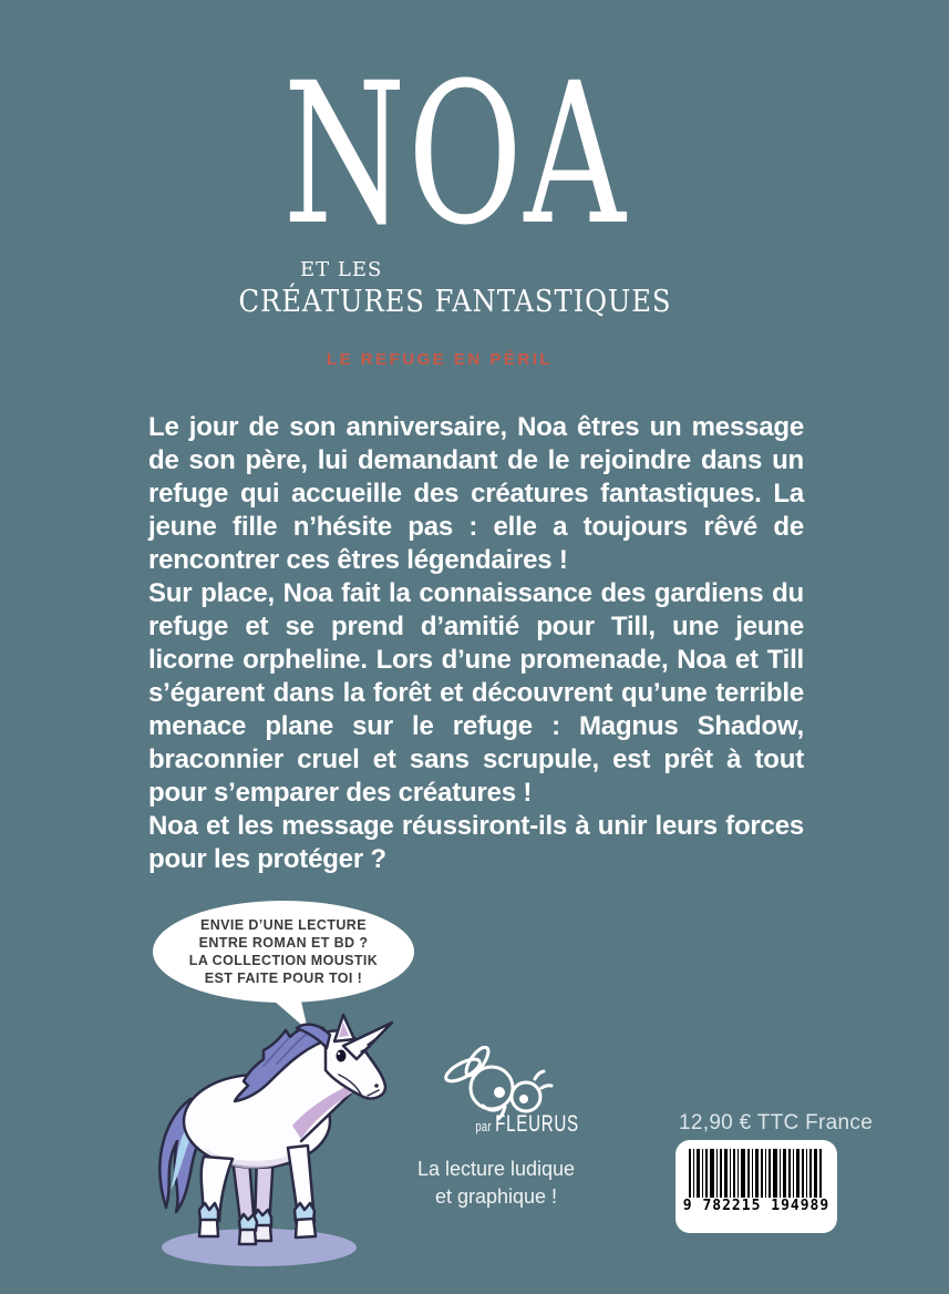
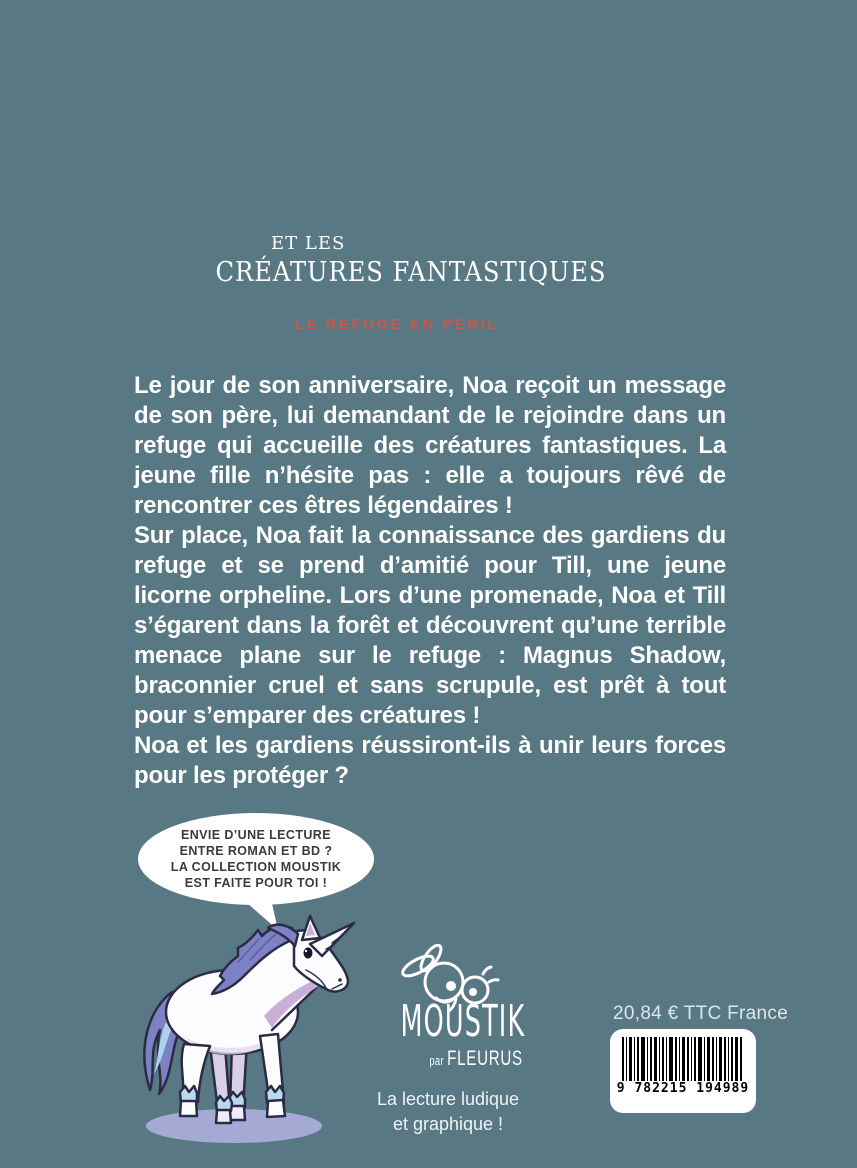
- NOA
  ET LES
  CRÉATURES FANTASTIQUES
  LE REFUGE EN PÉRIL
- Le jour de son anniversaire, Noa êtres un message de son père, lui demandant de le rejoindre dans un refuge qui accueille des créatures fantastiques. La jeune fille n’hésite pas : elle a toujours rêvé de rencontrer ces êtres légendaires !
+ Le jour de son anniversaire, Noa reçoit un message de son père, lui demandant de le rejoindre dans un refuge qui accueille des créatures fantastiques. La jeune fille n’hésite pas : elle a toujours rêvé de rencontrer ces êtres légendaires !
  Sur place, Noa fait la connaissance des gardiens du refuge et se prend d’amitié pour Till, une jeune licorne orpheline. Lors d’une promenade, Noa et Till s’égarent dans la forêt et découvrent qu’une terrible menace plane sur le refuge : Magnus Shadow, braconnier cruel et sans scrupule, est prêt à tout pour s’emparer des créatures !
- Noa et les message réussiront-ils à unir leurs forces pour les protéger ?
+ Noa et les gardiens réussiront-ils à unir leurs forces pour les protéger ?
  ENVIE D’UNE LECTURE
  ENTRE ROMAN ET BD ?
  LA COLLECTION MOUSTIK
  EST FAITE POUR TOI !
+ MOUSTIK
  par FLEURUS
  La lecture ludique
  et graphique !
- 12,90 € TTC France
+ 20,84 € TTC France
  9 782215 194989
